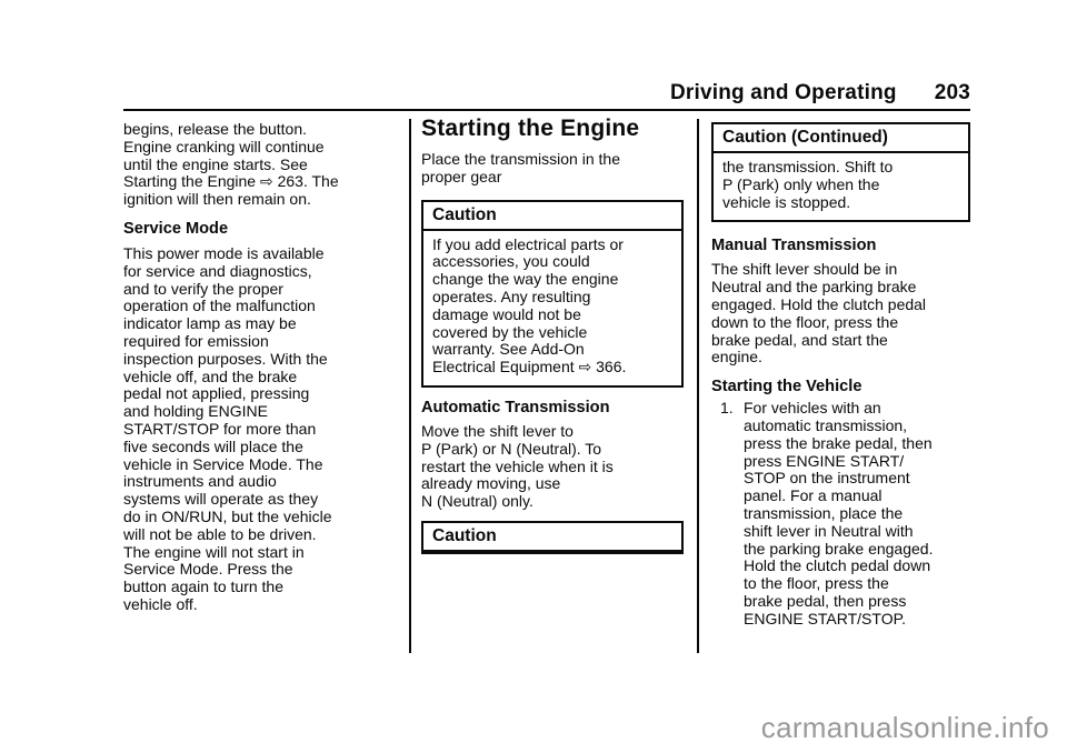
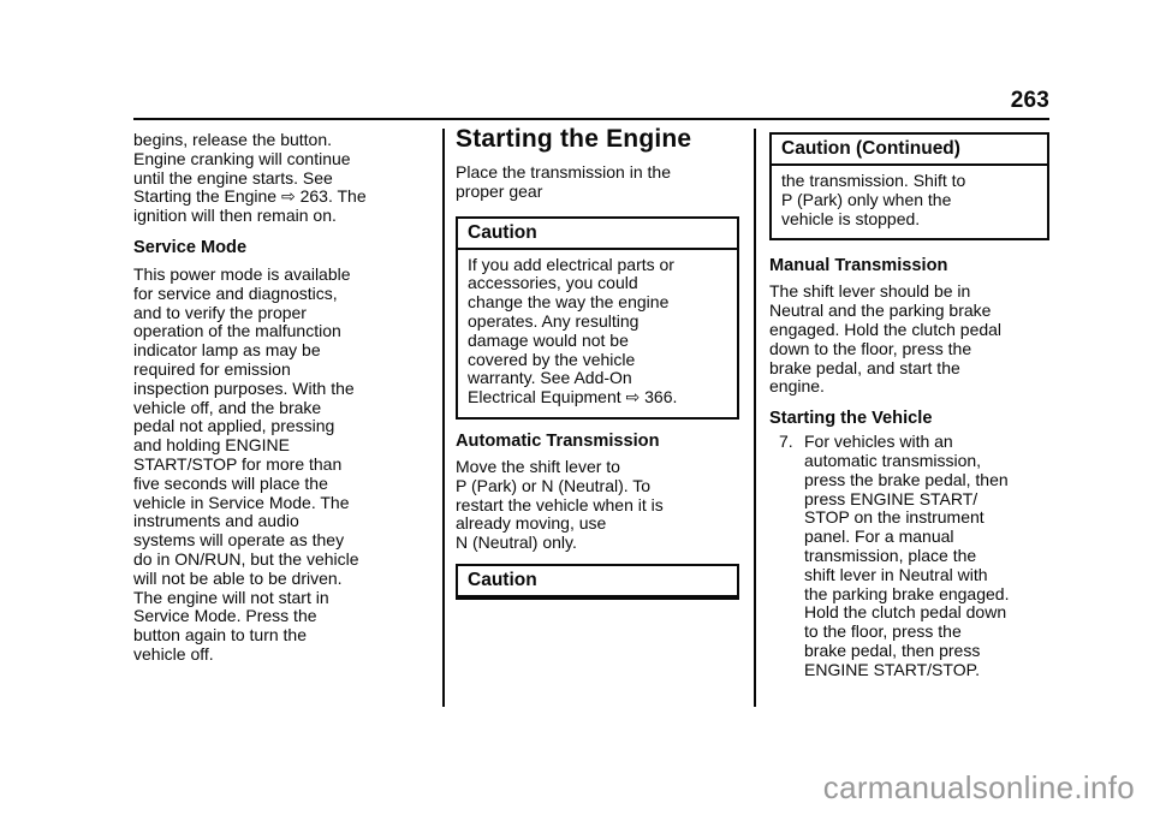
- Driving and Operating
- 203
+ 263
  begins, release the button.
  Engine cranking will continue
  until the engine starts. See
  Starting the Engine ⇨ 263. The
  ignition will then remain on.
  Service Mode
  This power mode is available
  for service and diagnostics,
  and to verify the proper
  operation of the malfunction
  indicator lamp as may be
  required for emission
  inspection purposes. With the
  vehicle off, and the brake
  pedal not applied, pressing
  and holding ENGINE
  START/STOP for more than
  five seconds will place the
  vehicle in Service Mode. The
  instruments and audio
  systems will operate as they
  do in ON/RUN, but the vehicle
  will not be able to be driven.
  The engine will not start in
  Service Mode. Press the
  button again to turn the
  vehicle off.
  Starting the Engine
  Place the transmission in the
  proper gear
  Caution
  If you add electrical parts or
  accessories, you could
  change the way the engine
  operates. Any resulting
  damage would not be
  covered by the vehicle
  warranty. See Add-On
  Electrical Equipment ⇨ 366.
  Automatic Transmission
  Move the shift lever to
  P (Park) or N (Neutral). To
  restart the vehicle when it is
  already moving, use
  N (Neutral) only.
  Caution
  Caution (Continued)
  the transmission. Shift to
  P (Park) only when the
  vehicle is stopped.
  Manual Transmission
  The shift lever should be in
  Neutral and the parking brake
  engaged. Hold the clutch pedal
  down to the floor, press the
  brake pedal, and start the
  engine.
  Starting the Vehicle
- 1.
+ 7.
  For vehicles with an
  automatic transmission,
  press the brake pedal, then
  press ENGINE START/
  STOP on the instrument
  panel. For a manual
  transmission, place the
  shift lever in Neutral with
  the parking brake engaged.
  Hold the clutch pedal down
  to the floor, press the
  brake pedal, then press
  ENGINE START/STOP.
  carmanualsonline.info
